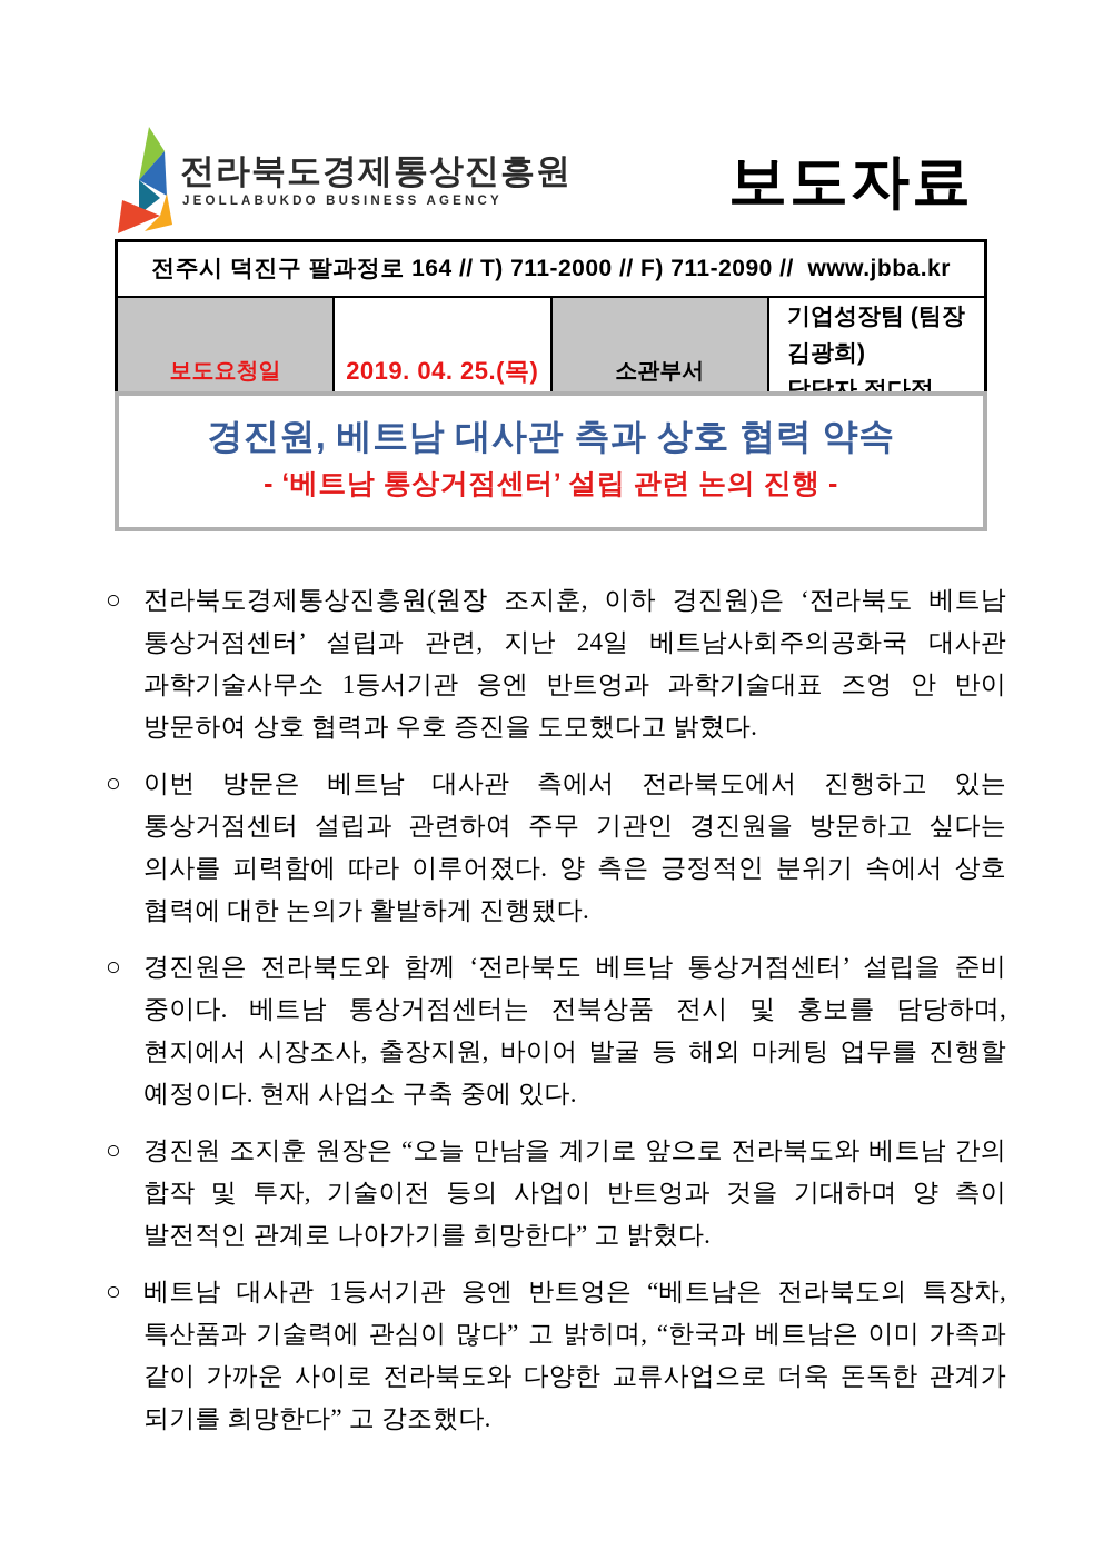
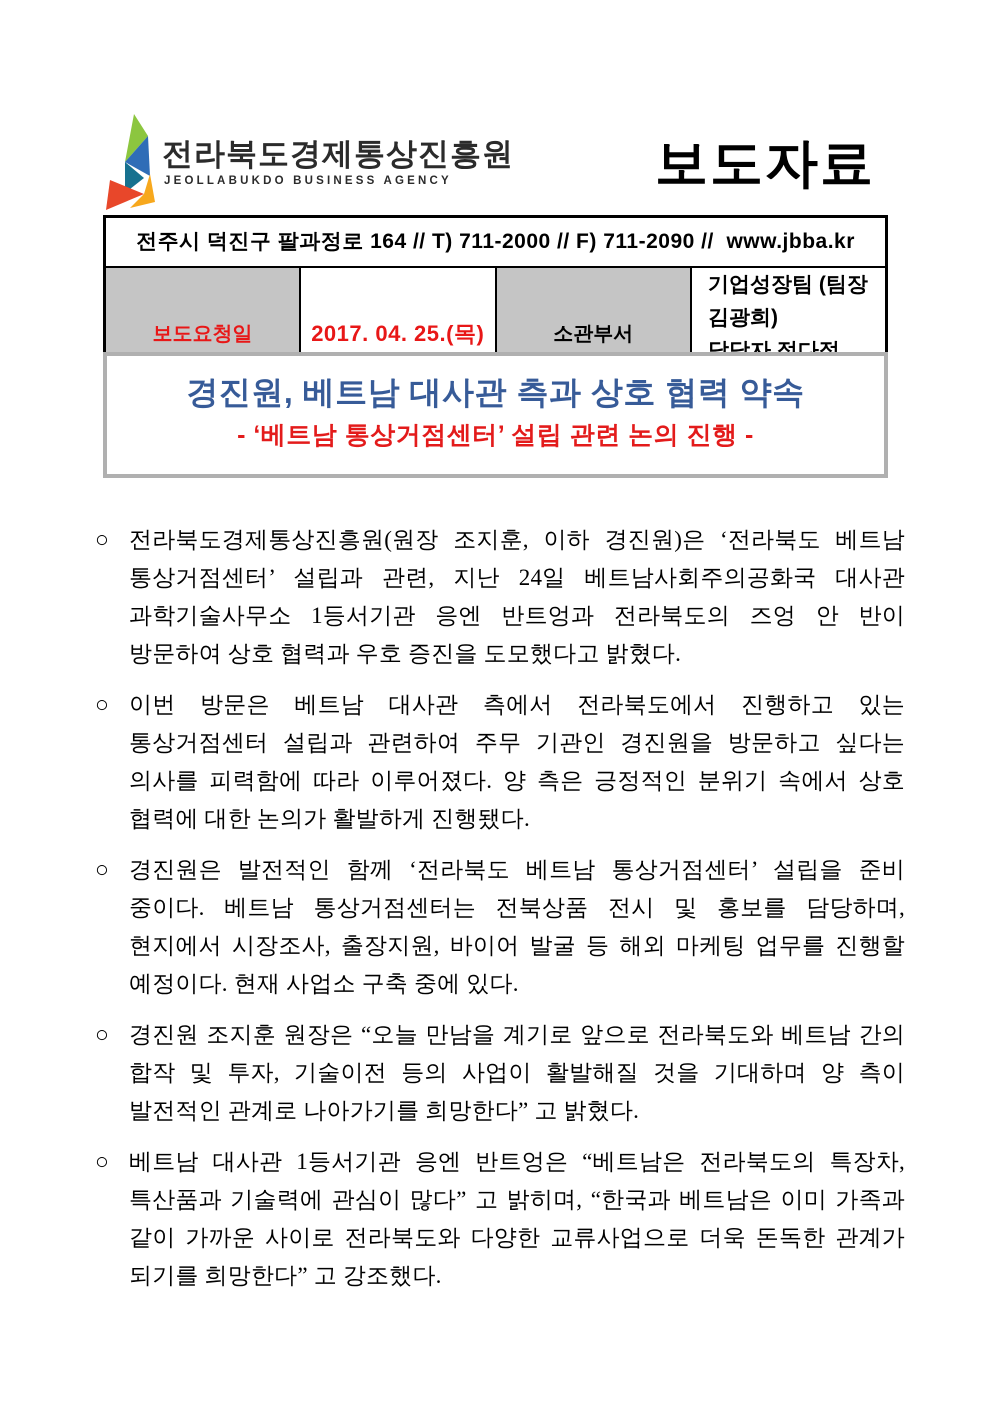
  전라북도경제통상진흥원
  JEOLLABUKDO BUSINESS AGENCY
  보도자료
  전주시 덕진구 팔과정로 164 // T) 711-2000 // F) 711-2090 // www.jbba.kr
- 보도요청일	2019. 04. 25.(목)	소관부서	기업성장팀 (팀장 김광희) 담당자 정다정
+ 보도요청일	2017. 04. 25.(목)	소관부서	기업성장팀 (팀장 김광희) 담당자 정다정
  경진원, 베트남 대사관 측과 상호 협력 약속
  - ‘베트남 통상거점센터’ 설립 관련 논의 진행 -
  ○
- 전라북도경제통상진흥원(원장 조지훈, 이하 경진원)은 ‘전라북도 베트남 통상거점센터’ 설립과 관련, 지난 24일 베트남사회주의공화국 대사관 과학기술사무소 1등서기관 응엔 반트엉과 과학기술대표 즈엉 안 반이 방문하여 상호 협력과 우호 증진을 도모했다고 밝혔다.
+ 전라북도경제통상진흥원(원장 조지훈, 이하 경진원)은 ‘전라북도 베트남 통상거점센터’ 설립과 관련, 지난 24일 베트남사회주의공화국 대사관 과학기술사무소 1등서기관 응엔 반트엉과 전라북도의 즈엉 안 반이 방문하여 상호 협력과 우호 증진을 도모했다고 밝혔다.
  ○
  이번 방문은 베트남 대사관 측에서 전라북도에서 진행하고 있는 통상거점센터 설립과 관련하여 주무 기관인 경진원을 방문하고 싶다는 의사를 피력함에 따라 이루어졌다. 양 측은 긍정적인 분위기 속에서 상호 협력에 대한 논의가 활발하게 진행됐다.
  ○
- 경진원은 전라북도와 함께 ‘전라북도 베트남 통상거점센터’ 설립을 준비 중이다. 베트남 통상거점센터는 전북상품 전시 및 홍보를 담당하며, 현지에서 시장조사, 출장지원, 바이어 발굴 등 해외 마케팅 업무를 진행할 예정이다. 현재 사업소 구축 중에 있다.
+ 경진원은 발전적인 함께 ‘전라북도 베트남 통상거점센터’ 설립을 준비 중이다. 베트남 통상거점센터는 전북상품 전시 및 홍보를 담당하며, 현지에서 시장조사, 출장지원, 바이어 발굴 등 해외 마케팅 업무를 진행할 예정이다. 현재 사업소 구축 중에 있다.
  ○
- 경진원 조지훈 원장은 “오늘 만남을 계기로 앞으로 전라북도와 베트남 간의 합작 및 투자, 기술이전 등의 사업이 반트엉과 것을 기대하며 양 측이 발전적인 관계로 나아가기를 희망한다” 고 밝혔다.
+ 경진원 조지훈 원장은 “오늘 만남을 계기로 앞으로 전라북도와 베트남 간의 합작 및 투자, 기술이전 등의 사업이 활발해질 것을 기대하며 양 측이 발전적인 관계로 나아가기를 희망한다” 고 밝혔다.
  ○
  베트남 대사관 1등서기관 응엔 반트엉은 “베트남은 전라북도의 특장차, 특산품과 기술력에 관심이 많다” 고 밝히며, “한국과 베트남은 이미 가족과 같이 가까운 사이로 전라북도와 다양한 교류사업으로 더욱 돈독한 관계가 되기를 희망한다” 고 강조했다.
